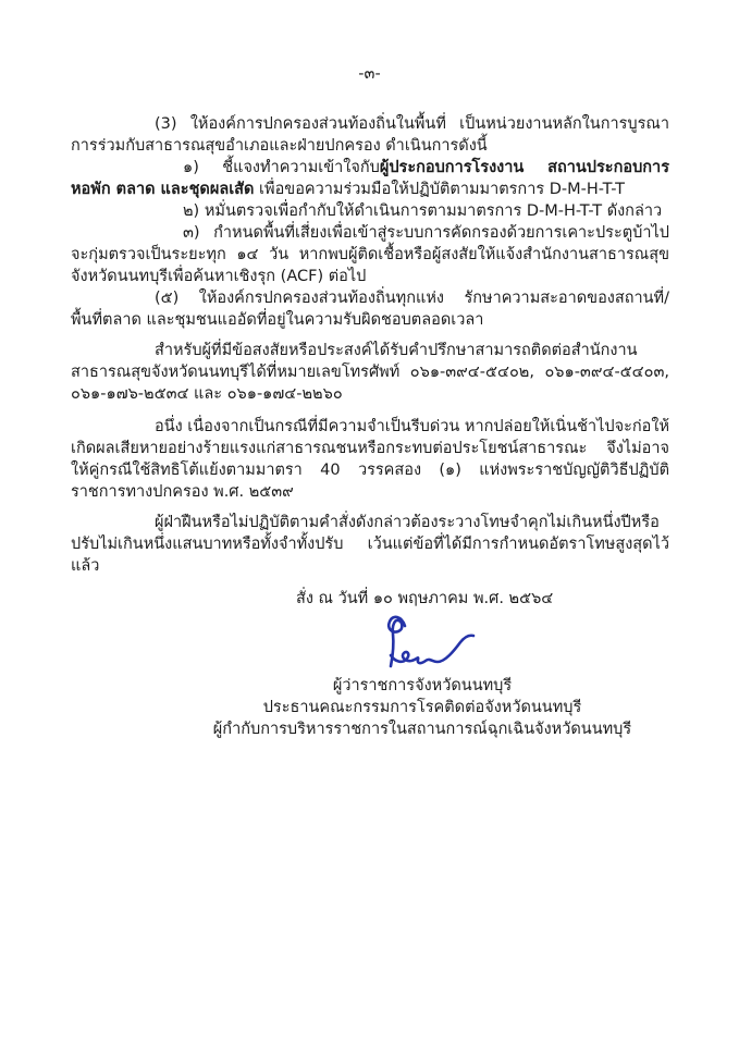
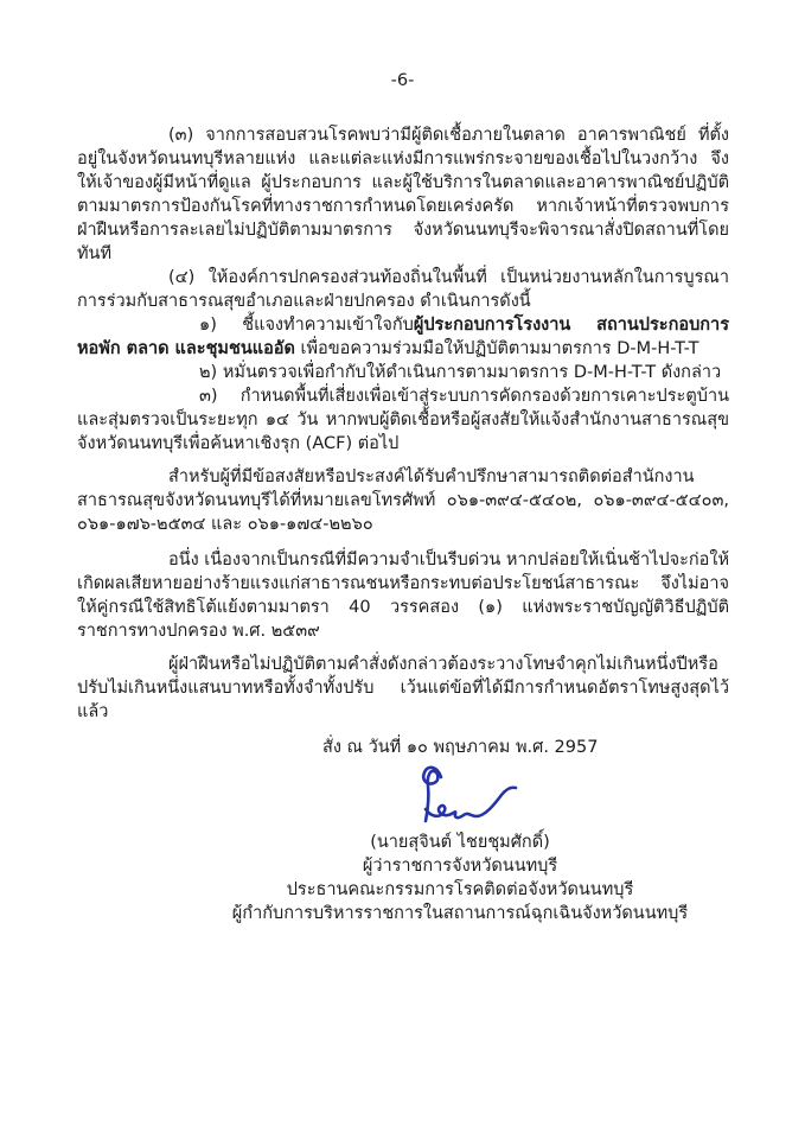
- -๓-
+ -6-
+ (๓) จากการสอบสวนโรคพบว่ามีผู้ติดเชื้อภายในตลาด อาคารพาณิชย์ ที่ตั้งอยู่ในจังหวัดนนทบุรีหลายแห่ง และแต่ละแห่งมีการแพร่กระจายของเชื้อไปในวงกว้าง จึงให้เจ้าของผู้มีหน้าที่ดูแล ผู้ประกอบการ และผู้ใช้บริการในตลาดและอาคารพาณิชย์ปฏิบัติตามมาตรการป้องกันโรคที่ทางราชการกำหนดโดยเคร่งครัด หากเจ้าหน้าที่ตรวจพบการฝ่าฝืนหรือการละเลยไม่ปฏิบัติตามมาตรการ จังหวัดนนทบุรีจะพิจารณาสั่งปิดสถานที่โดยทันที
- (3) ให้องค์การปกครองส่วนท้องถิ่นในพื้นที่ เป็นหน่วยงานหลักในการบูรณาการร่วมกับสาธารณสุขอำเภอและฝ่ายปกครอง ดำเนินการดังนี้
+ (๔) ให้องค์การปกครองส่วนท้องถิ่นในพื้นที่ เป็นหน่วยงานหลักในการบูรณาการร่วมกับสาธารณสุขอำเภอและฝ่ายปกครอง ดำเนินการดังนี้
- ๑) ชี้แจงทำความเข้าใจกับผู้ประกอบการโรงงาน สถานประกอบการ หอพัก ตลาด และชุดผลเสัด เพื่อขอความร่วมมือให้ปฏิบัติตามมาตรการ D-M-H-T-T
+ ๑) ชี้แจงทำความเข้าใจกับผู้ประกอบการโรงงาน สถานประกอบการ หอพัก ตลาด และชุมชนแออัด เพื่อขอความร่วมมือให้ปฏิบัติตามมาตรการ D-M-H-T-T
  ๒) หมั่นตรวจเพื่อกำกับให้ดำเนินการตามมาตรการ D-M-H-T-T ดังกล่าว
- ๓) กำหนดพื้นที่เสี่ยงเพื่อเข้าสู่ระบบการคัดกรองด้วยการเคาะประตูบ้าไปจะกุ่มตรวจเป็นระยะทุก ๑๔ วัน หากพบผู้ติดเชื้อหรือผู้สงสัยให้แจ้งสำนักงานสาธารณสุขจังหวัดนนทบุรีเพื่อค้นหาเชิงรุก (ACF) ต่อไป
+ ๓) กำหนดพื้นที่เสี่ยงเพื่อเข้าสู่ระบบการคัดกรองด้วยการเคาะประตูบ้านและสุ่มตรวจเป็นระยะทุก ๑๔ วัน หากพบผู้ติดเชื้อหรือผู้สงสัยให้แจ้งสำนักงานสาธารณสุขจังหวัดนนทบุรีเพื่อค้นหาเชิงรุก (ACF) ต่อไป
- (๕) ให้องค์กรปกครองส่วนท้องถิ่นทุกแห่ง รักษาความสะอาดของสถานที่/พื้นที่ตลาด และชุมชนแออัดที่อยู่ในความรับผิดชอบตลอดเวลา
  สำหรับผู้ที่มีข้อสงสัยหรือประสงค์ได้รับคำปรึกษาสามารถติดต่อสำนักงานสาธารณสุขจังหวัดนนทบุรีได้ที่หมายเลขโทรศัพท์ ๐๖๑-๓๙๔-๕๔๐๒, ๐๖๑-๓๙๔-๕๔๐๓, ๐๖๑-๑๗๖-๒๕๓๔ และ ๐๖๑-๑๗๔-๒๒๖๐
  อนึ่ง เนื่องจากเป็นกรณีที่มีความจำเป็นรีบด่วน หากปล่อยให้เนิ่นช้าไปจะก่อให้เกิดผลเสียหายอย่างร้ายแรงแก่สาธารณชนหรือกระทบต่อประโยชน์สาธารณะ จึงไม่อาจให้คู่กรณีใช้สิทธิโต้แย้งตามมาตรา 40 วรรคสอง (๑) แห่งพระราชบัญญัติวิธีปฏิบัติราชการทางปกครอง พ.ศ. ๒๕๓๙
  ผู้ฝ่าฝืนหรือไม่ปฏิบัติตามคำสั่งดังกล่าวต้องระวางโทษจำคุกไม่เกินหนึ่งปีหรือปรับไม่เกินหนึ่งแสนบาทหรือทั้งจำทั้งปรับ เว้นแต่ข้อที่ได้มีการกำหนดอัตราโทษสูงสุดไว้แล้ว
- สั่ง ณ วันที่ ๑๐ พฤษภาคม พ.ศ. ๒๕๖๔
+ สั่ง ณ วันที่ ๑๐ พฤษภาคม พ.ศ. 2957
+ (นายสุจินต์ ไชยชุมศักดิ์)
  ผู้ว่าราชการจังหวัดนนทบุรี
  ประธานคณะกรรมการโรคติดต่อจังหวัดนนทบุรี
  ผู้กำกับการบริหารราชการในสถานการณ์ฉุกเฉินจังหวัดนนทบุรี
